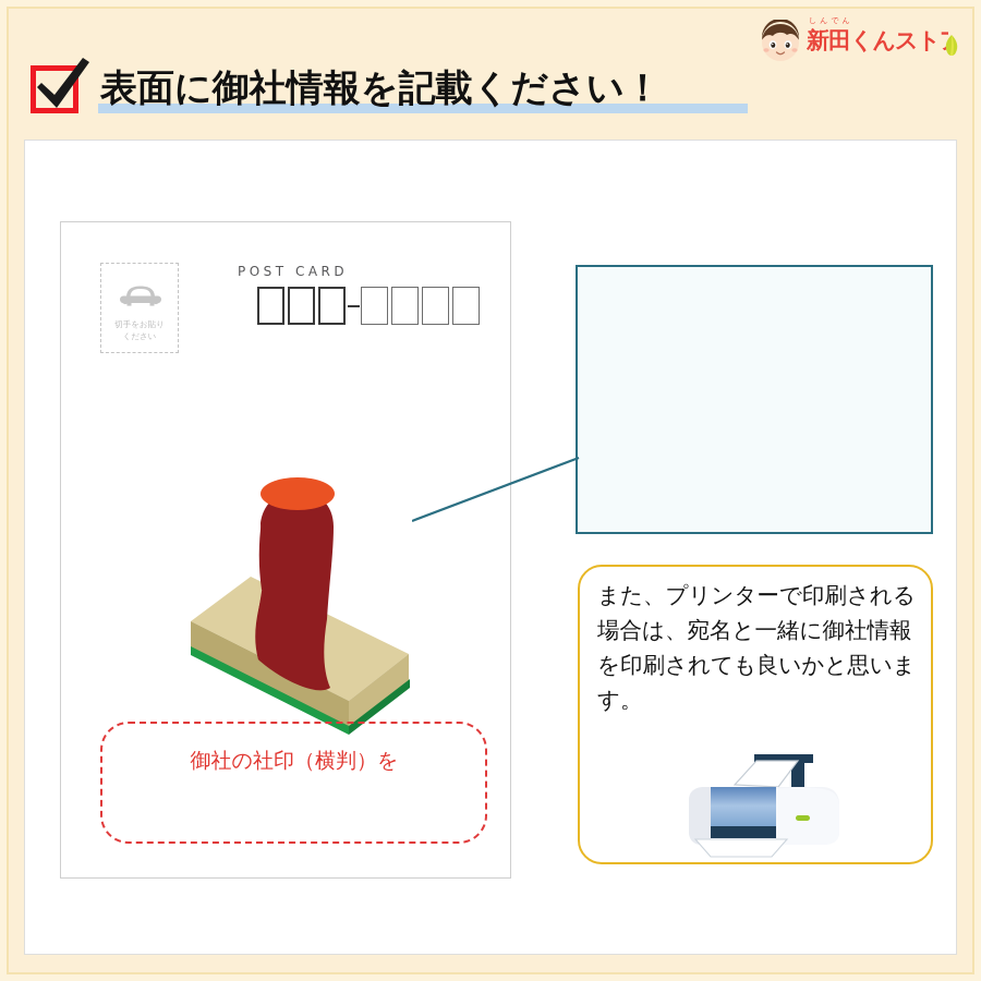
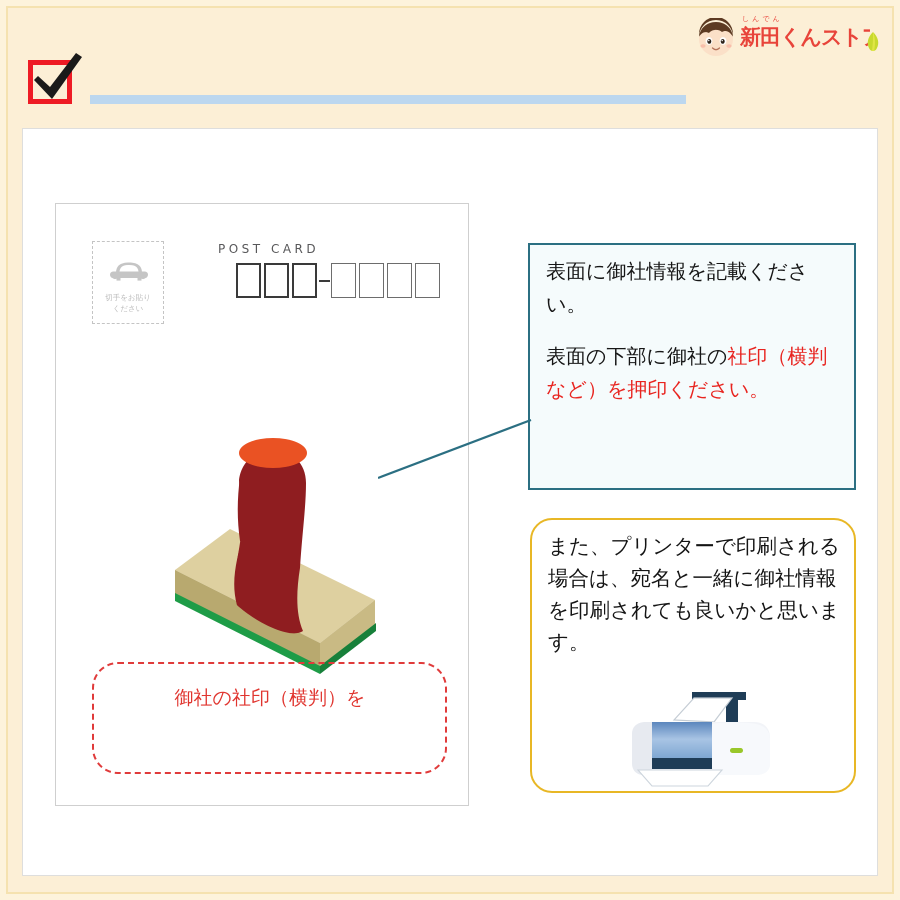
  しんでん
  新田くんスト
- 表面に御社情報を記載ください！
  切手をお貼り
  ください
  POST CARD
  御社の社印（横判）を
+ 表面に御社情報を記載ください。 表面の下部に御社の社印（横判など）を押印ください。
  また、プリンターで印刷される場合は、宛名と一緒に御社情報を印刷されても良いかと思います。
